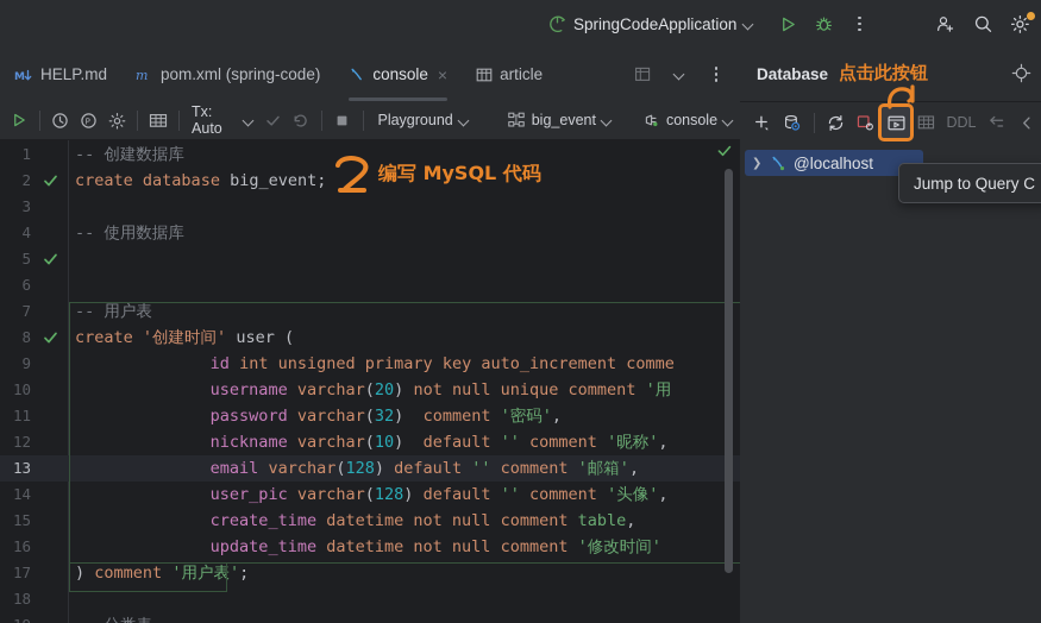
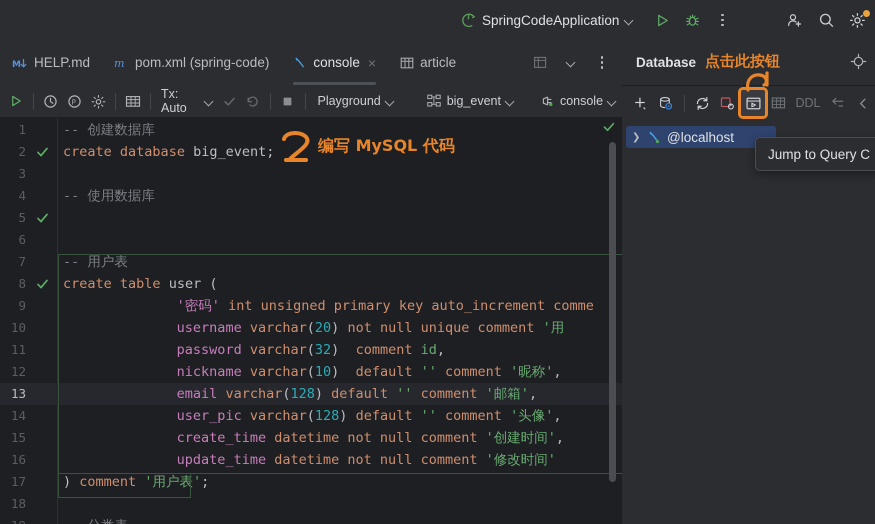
  SpringCodeApplication
  M
  HELP.md
  m
  pom.xml (spring-code)
  console
  ×
  article
  P
  Tx: Auto
  Playground
  big_event
  console
  1
  2
  3
  4
  5
  6
  7
  8
  9
  10
  11
  12
  13
  14
  15
  16
  17
  18
  -- 创建数据库
  create database big_event;
  -- 使用数据库
  -- 用户表
- create '创建时间' user (
+ create table user (
- id int unsigned primary key auto_increment comme
+ '密码' int unsigned primary key auto_increment comme
  username varchar(20) not null unique comment '用
- password varchar(32) comment '密码',
+ password varchar(32) comment id,
  nickname varchar(10) default '' comment '昵称',
  email varchar(128) default '' comment '邮箱',
  user_pic varchar(128) default '' comment '头像',
- create_time datetime not null comment table,
+ create_time datetime not null comment '创建时间',
  update_time datetime not null comment '修改时间'
  ) comment '用户表';
  Database
  DDL
  ❯
  @localhost
  Jump to Query C
  点击此按钮
  编写 MySQL 代码
